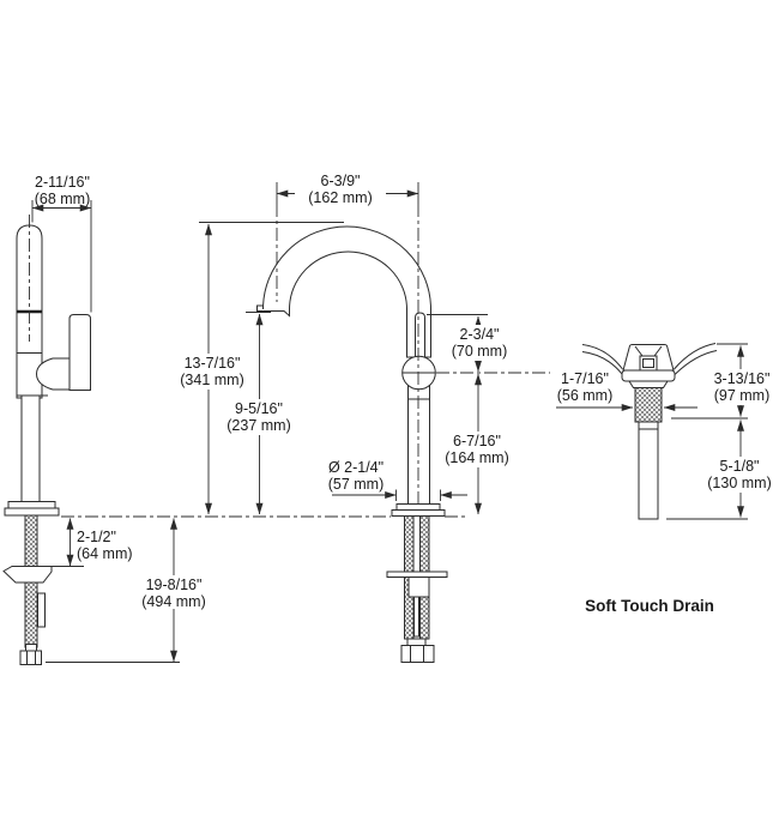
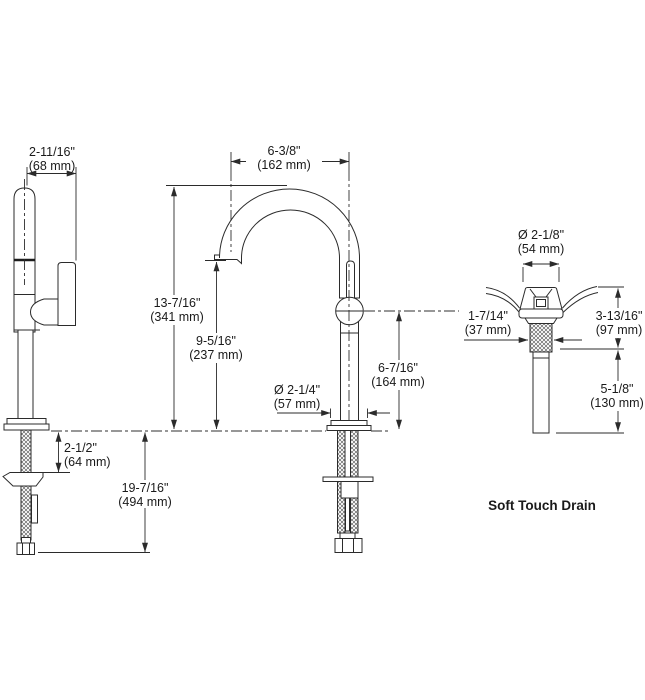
  2-11/16"
  (68 mm)
  2-1/2"
  (64 mm)
- 19-8/16"
+ 19-7/16"
  (494 mm)
- 6-3/9"
+ 6-3/8"
  (162 mm)
  13-7/16"
  (341 mm)
  9-5/16"
  (237 mm)
- 2-3/4"
- (70 mm)
  6-7/16"
  (164 mm)
  Ø 2-1/4"
  (57 mm)
+ Ø 2-1/8"
+ (54 mm)
- 1-7/16"
+ 1-7/14"
- (56 mm)
+ (37 mm)
  3-13/16"
  (97 mm)
  5-1/8"
  (130 mm)
  Soft Touch Drain
